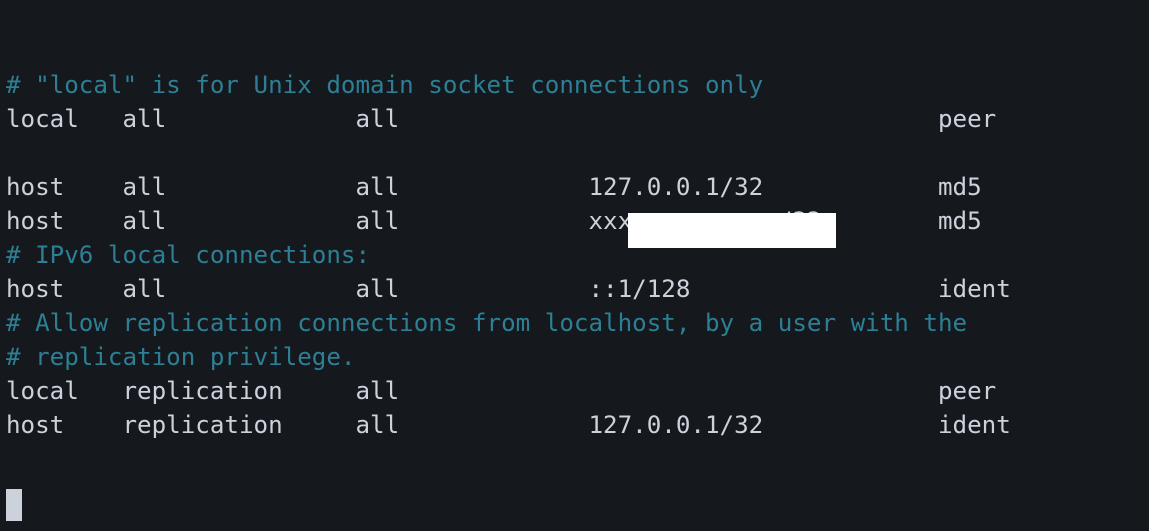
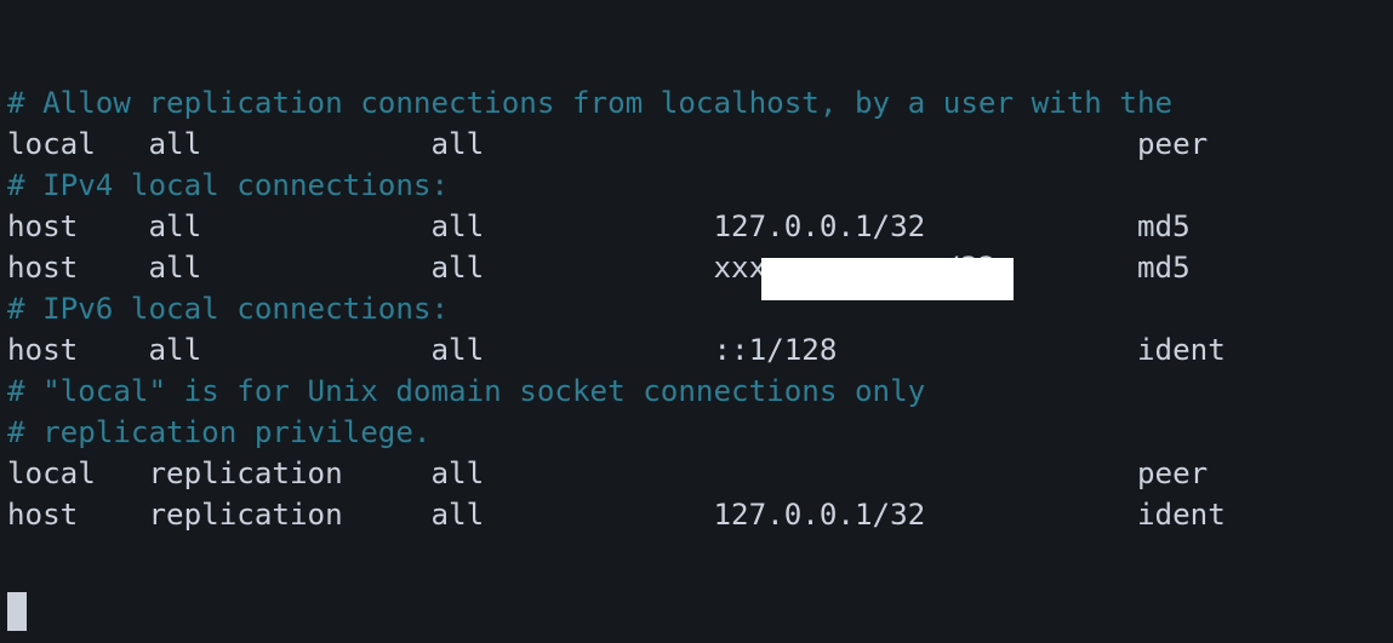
- # "local" is for Unix domain socket connections only
+ # Allow replication connections from localhost, by a user with the
  local all all peer
+ # IPv4 local connections:
  host all all 127.0.0.1/32 md5
  # IPv6 local connections:
  host all all ::1/128 ident
- # Allow replication connections from localhost, by a user with the
+ # "local" is for Unix domain socket connections only
  # replication privilege.
  local replication all peer
  host replication all 127.0.0.1/32 ident
